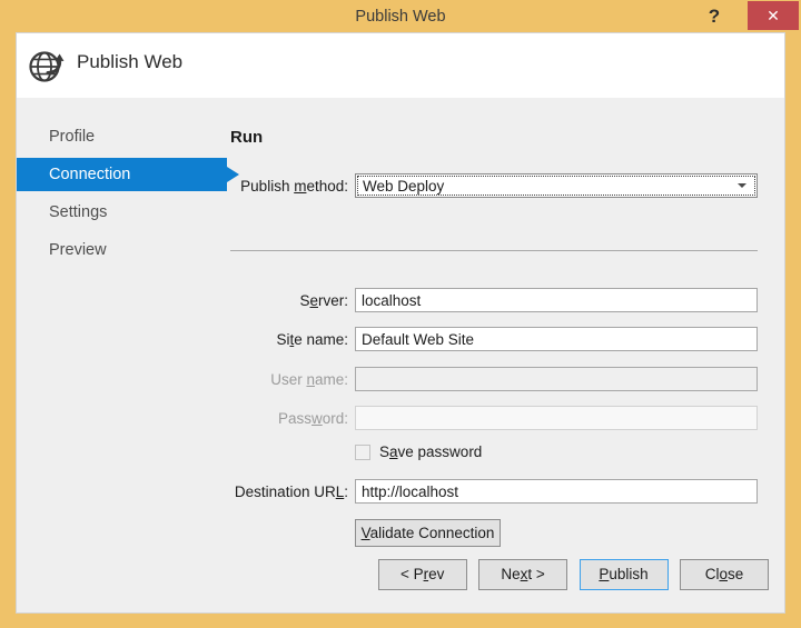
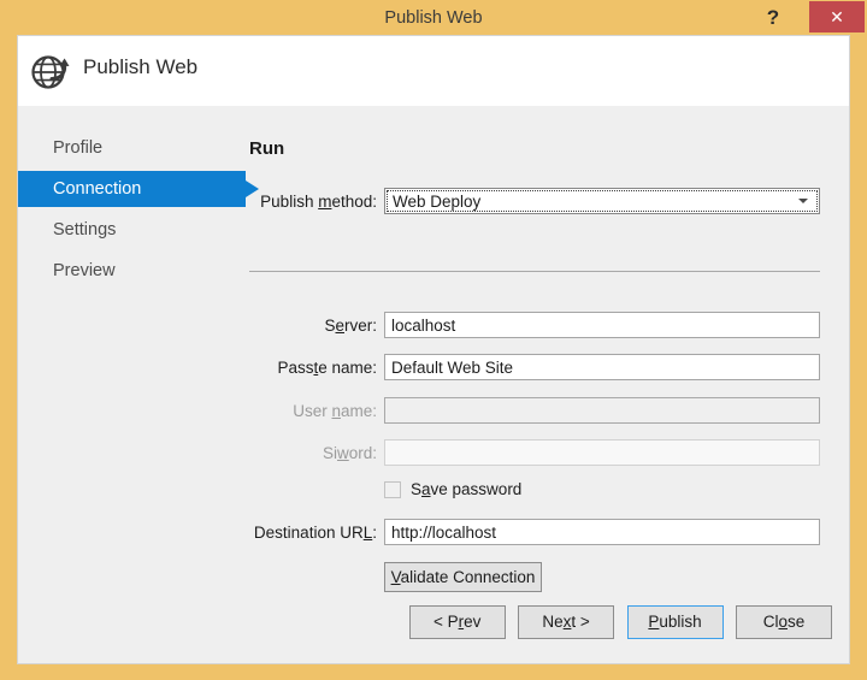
  Publish Web
  ?
  ✕
  Publish Web
  Profile
  Connection
  Settings
  Preview
  Run
  Publish method:
  Web Deploy
  Server:
  localhost
- Site name:
+ Passte name:
  Default Web Site
  User name:
- Password:
+ Siword:
  Save password
  Destination URL:
  http://localhost
  Validate Connection
  < Prev Next > Publish Close
